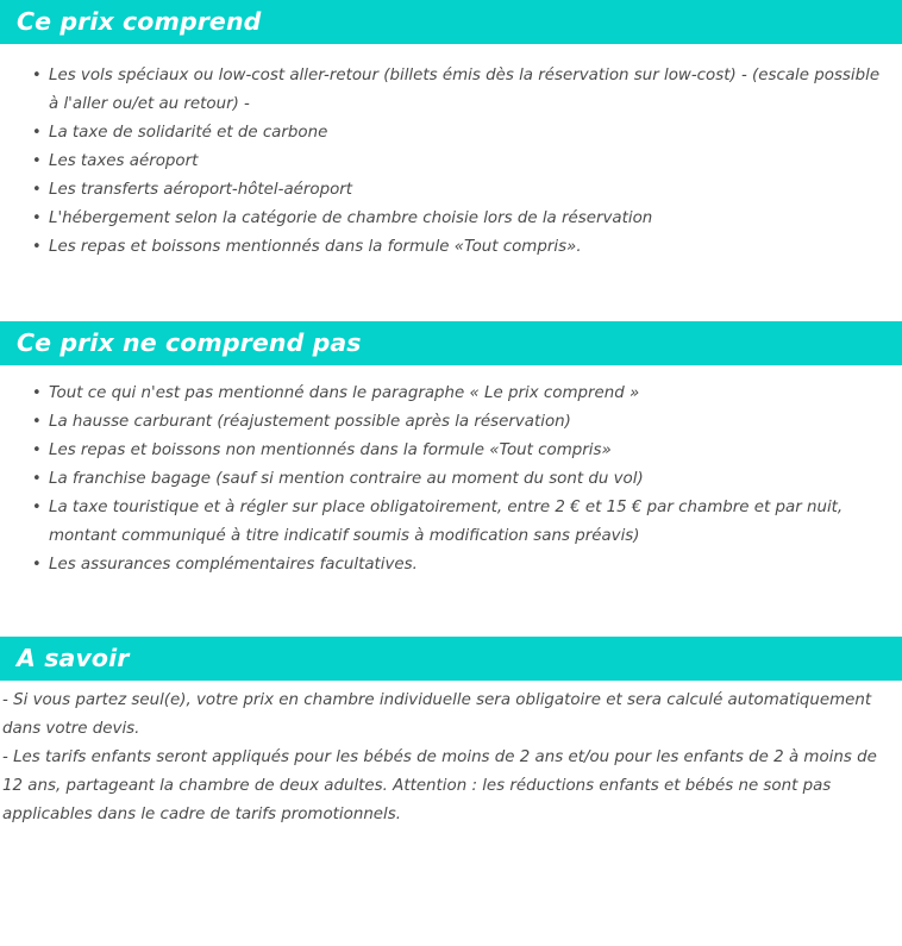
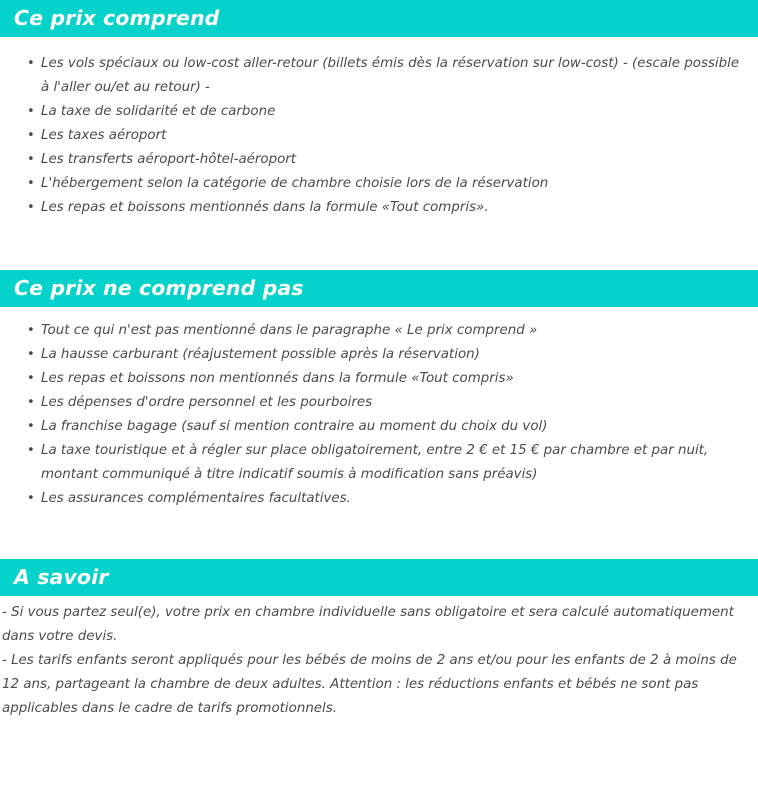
  Ce prix comprend
  Les vols spéciaux ou low-cost aller-retour (billets émis dès la réservation sur low-cost) - (escale possible à l'aller ou/et au retour) -
  La taxe de solidarité et de carbone
  Les taxes aéroport
  Les transferts aéroport-hôtel-aéroport
  L'hébergement selon la catégorie de chambre choisie lors de la réservation
  Les repas et boissons mentionnés dans la formule «Tout compris».
  Ce prix ne comprend pas
  Tout ce qui n'est pas mentionné dans le paragraphe « Le prix comprend »
  La hausse carburant (réajustement possible après la réservation)
  Les repas et boissons non mentionnés dans la formule «Tout compris»
+ Les dépenses d'ordre personnel et les pourboires
- La franchise bagage (sauf si mention contraire au moment du sont du vol)
+ La franchise bagage (sauf si mention contraire au moment du choix du vol)
  La taxe touristique et à régler sur place obligatoirement, entre 2 € et 15 € par chambre et par nuit, montant communiqué à titre indicatif soumis à modification sans préavis)
  Les assurances complémentaires facultatives.
  A savoir
- - Si vous partez seul(e), votre prix en chambre individuelle sera obligatoire et sera calculé automatiquement dans votre devis.
+ - Si vous partez seul(e), votre prix en chambre individuelle sans obligatoire et sera calculé automatiquement dans votre devis.
  - Les tarifs enfants seront appliqués pour les bébés de moins de 2 ans et/ou pour les enfants de 2 à moins de 12 ans, partageant la chambre de deux adultes. Attention : les réductions enfants et bébés ne sont pas applicables dans le cadre de tarifs promotionnels.
